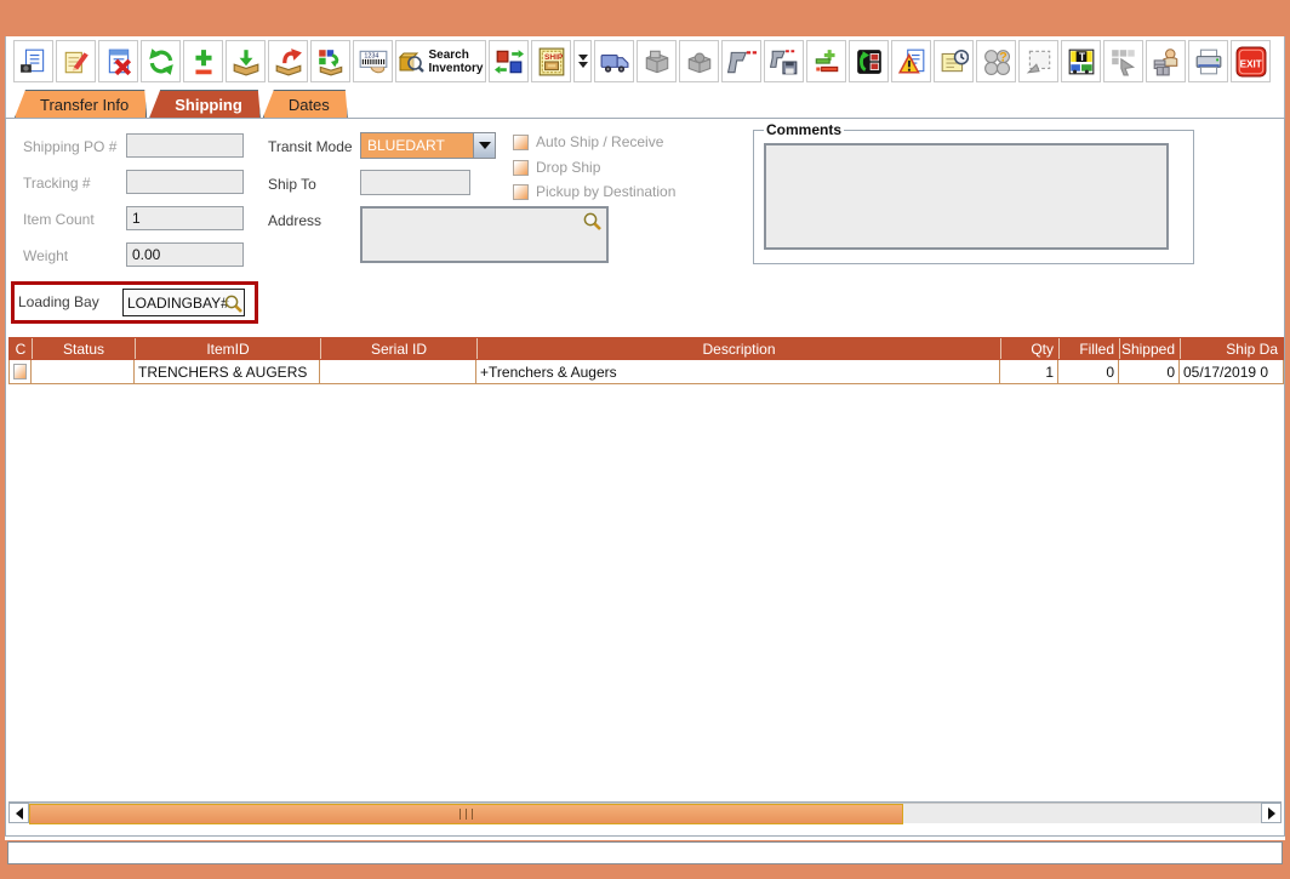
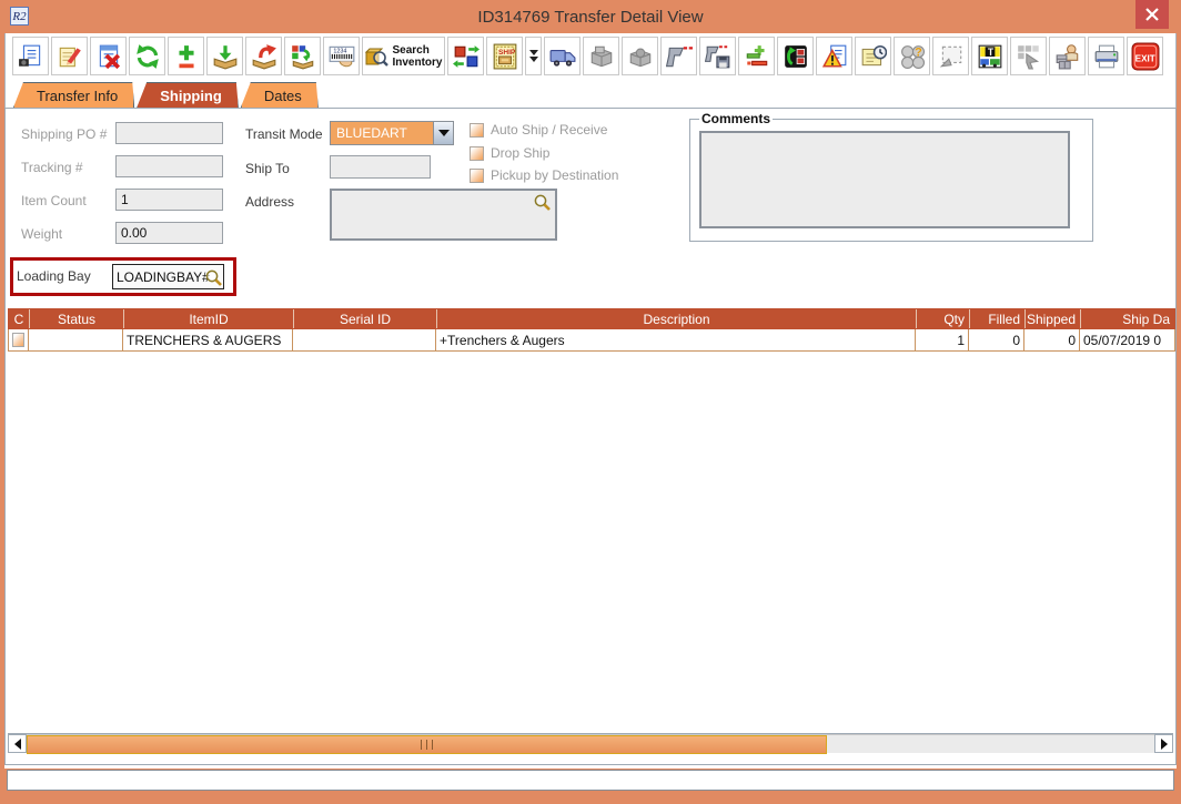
+ R2
+ ID314769 Transfer Detail View
  Search
  Inventory
  ?
  T
  EXIT
  Transfer Info
  Shipping
  Dates
  Shipping PO #
  Tracking #
  Item Count
  1
  Weight
  0.00
  Transit Mode
  BLUEDART
  Ship To
  Address
  Auto Ship / Receive
  Drop Ship
  Pickup by Destination
  Comments
  Loading Bay
  LOADINGBAY#
  C
  Status
  ItemID
  Serial ID
  Description
  Qty
  Filled
  Shipped
  Ship Da
  TRENCHERS & AUGERS
  +Trenchers & Augers
  1
  0
  0
- 05/17/2019 0
+ 05/07/2019 0
